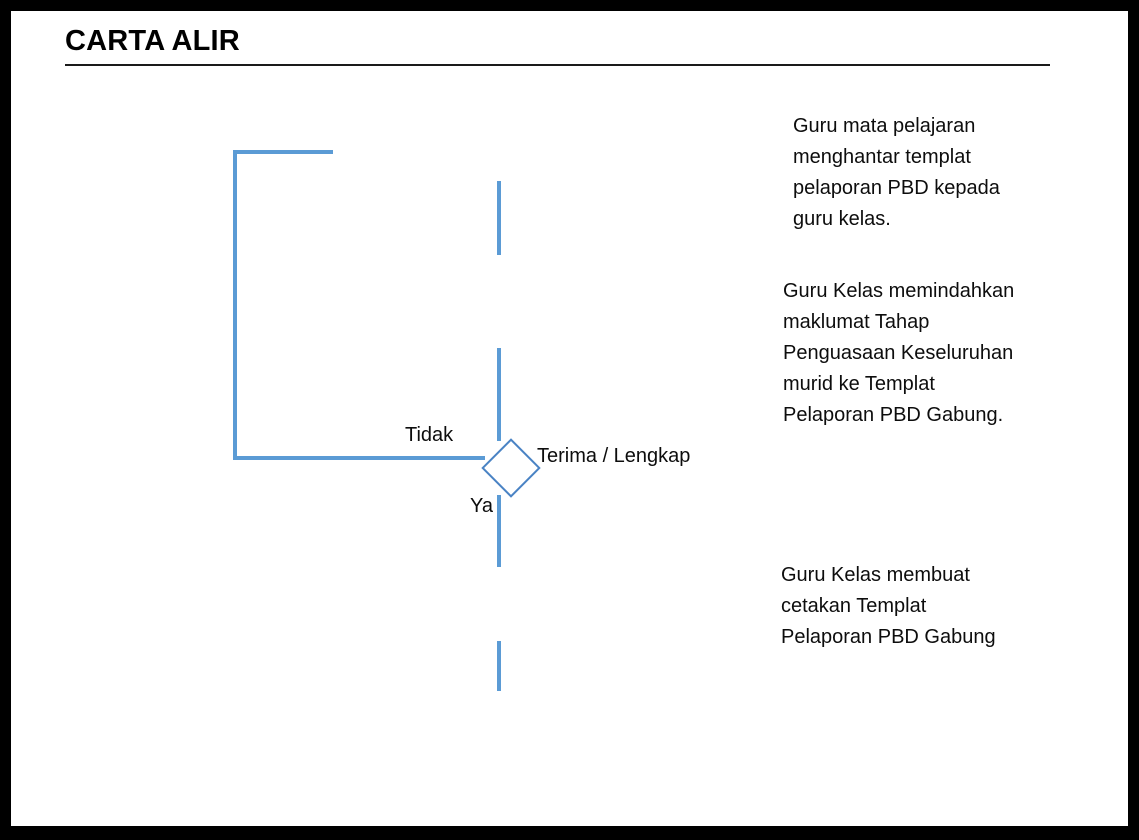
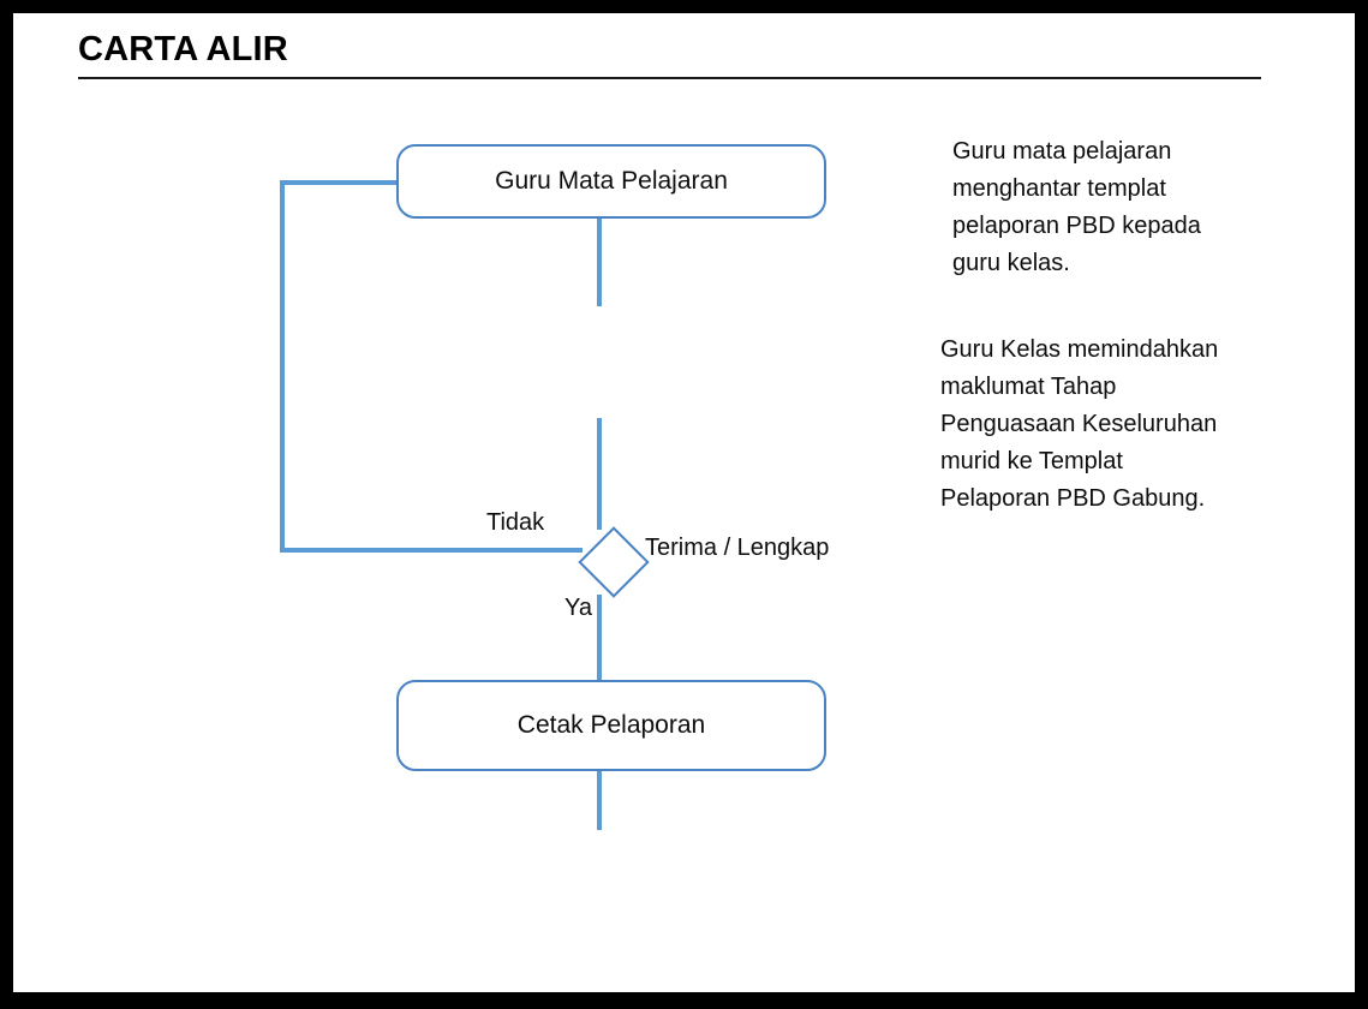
  CARTA ALIR
+ Guru Mata Pelajaran
+ Cetak Pelaporan
  Tidak
  Ya
  Terima / Lengkap
  Guru mata pelajaran
  menghantar templat
  pelaporan PBD kepada
  guru kelas.
  Guru Kelas memindahkan
  maklumat Tahap
  Penguasaan Keseluruhan
  murid ke Templat
  Pelaporan PBD Gabung.
- Guru Kelas membuat
- cetakan Templat
- Pelaporan PBD Gabung
